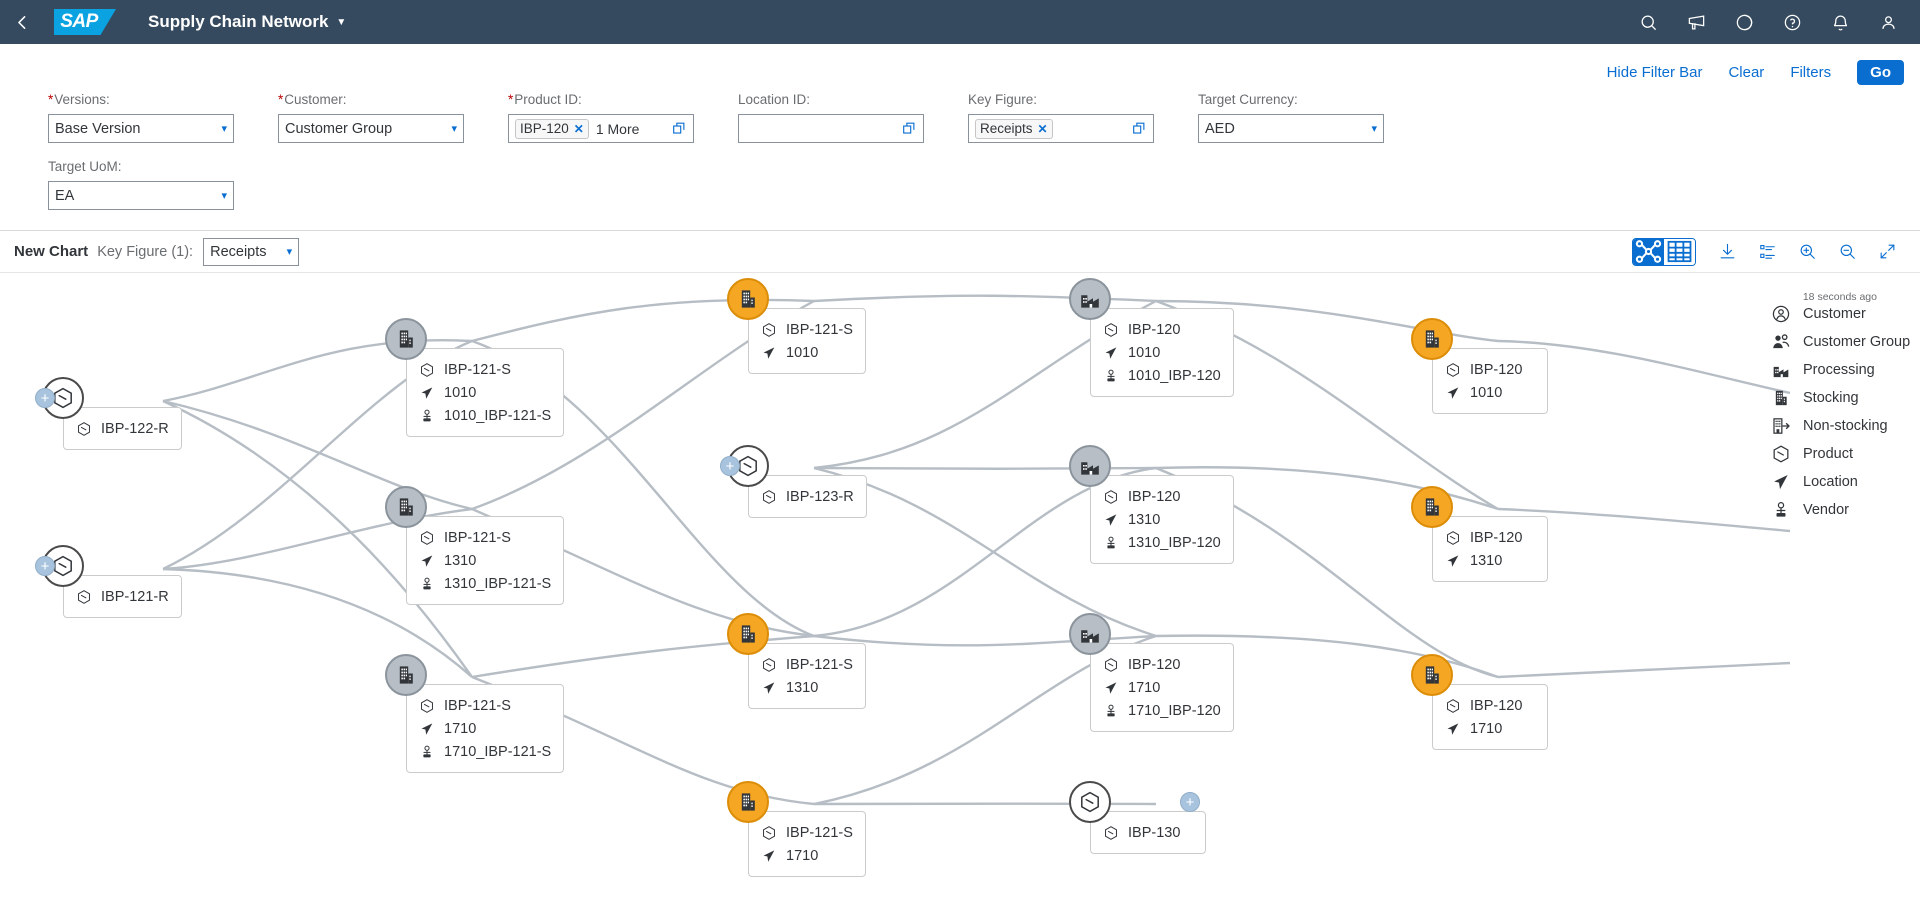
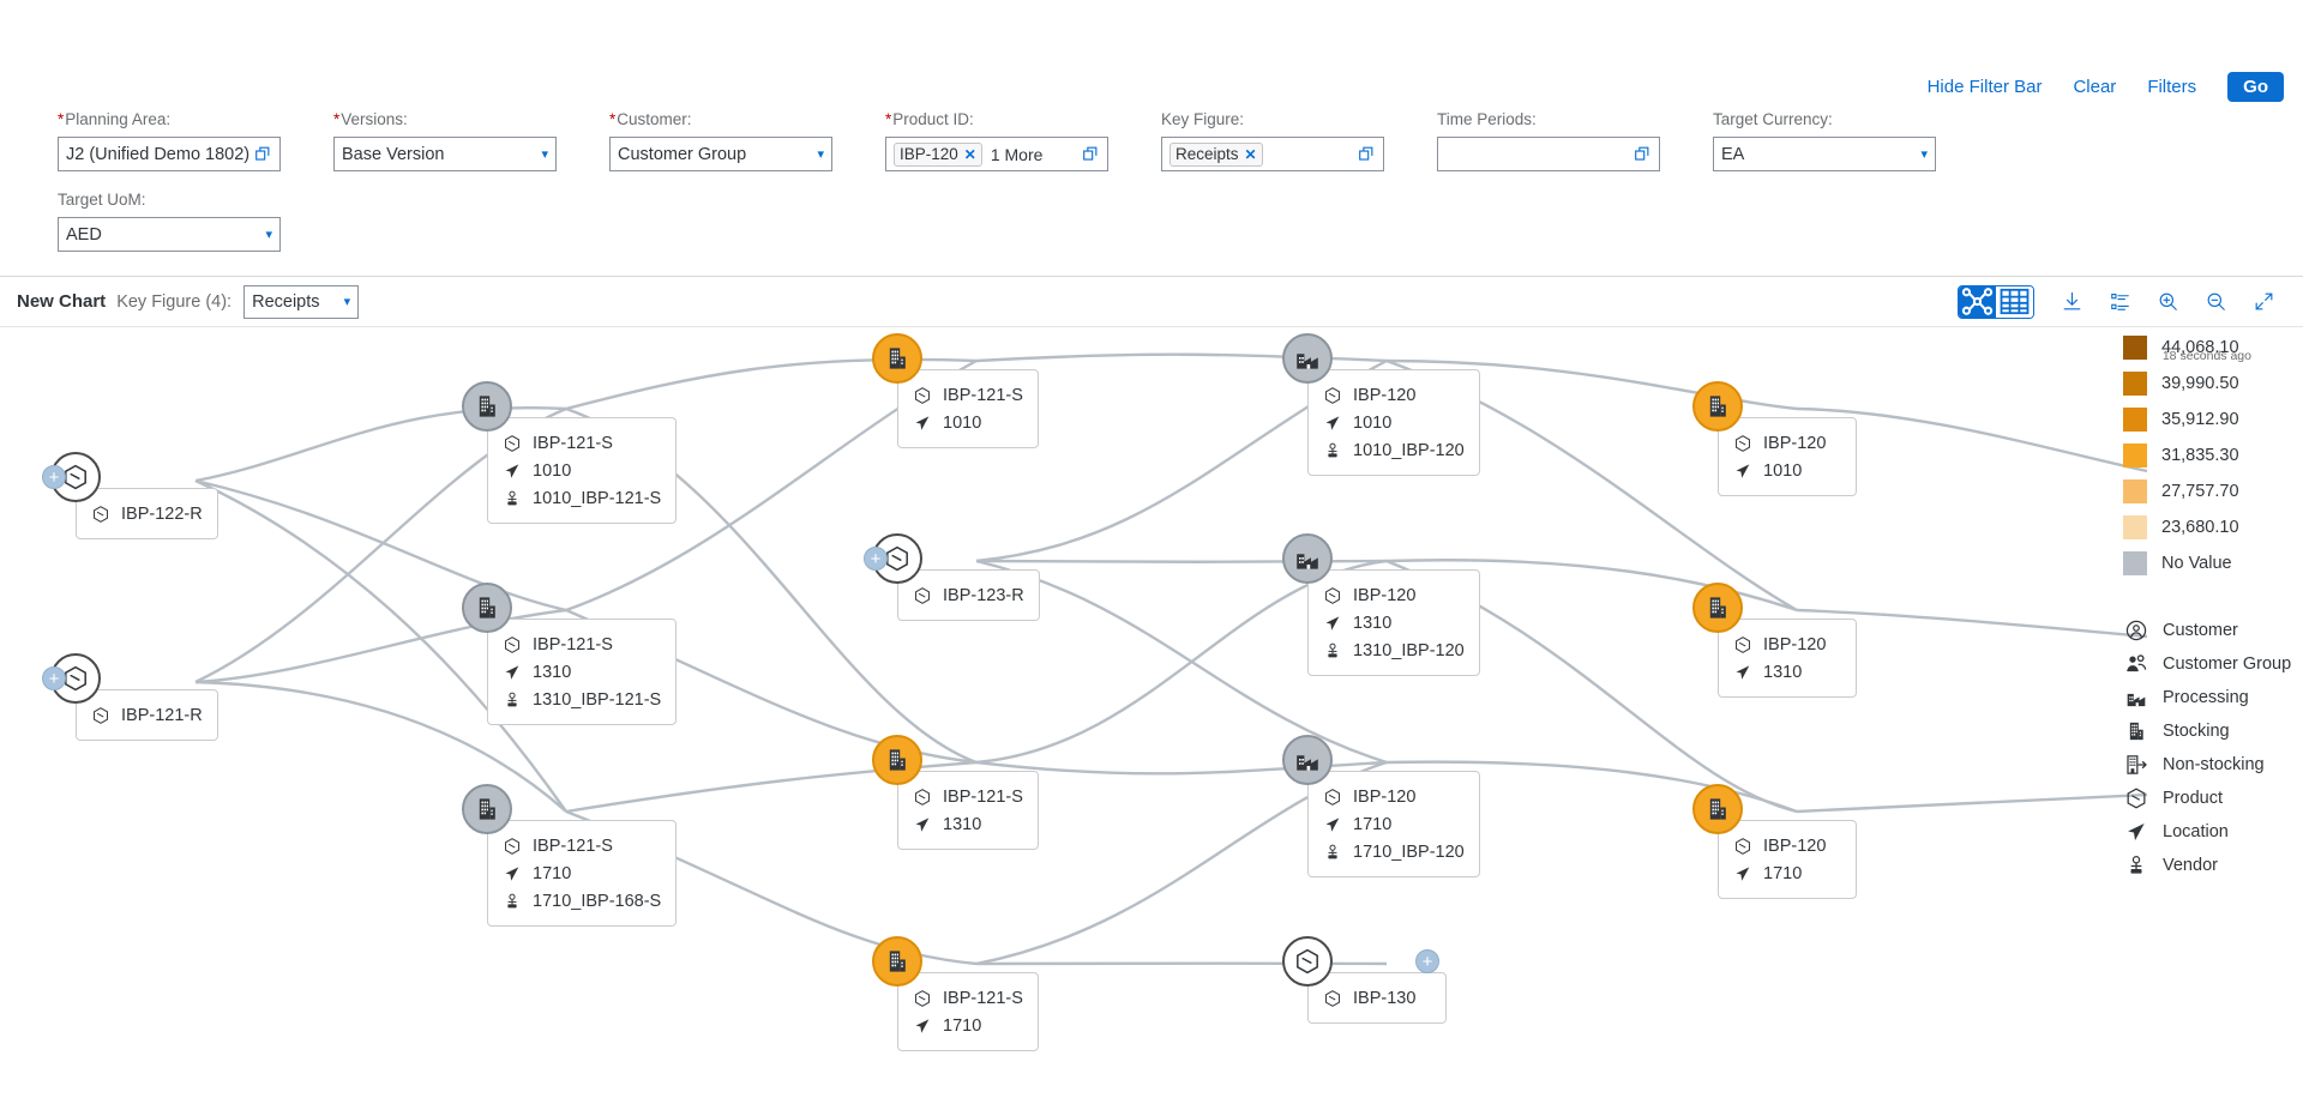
- SAP
- Supply Chain Network
- ▼
  Hide Filter Bar
  Clear
  Filters
  Go
+ *Planning Area:
+ J2 (Unified Demo 1802)
  *Versions:
  Base Version
  ▾
  *Customer:
  Customer Group
  ▾
  *Product ID:
  IBP-120
  ✕
  1 More
- Location ID:
  Key Figure:
  Receipts
  ✕
+ Time Periods:
  Target Currency:
- AED
+ EA
  ▾
  Target UoM:
- EA
+ AED
  ▾
  New Chart
- Key Figure (1):
+ Key Figure (4):
  Receipts
  ▾
  +
  IBP-122-R
  +
  IBP-121-R
  IBP-121-S
  1010
  1010_IBP-121-S
  IBP-121-S
  1310
  1310_IBP-121-S
  IBP-121-S
  1710
- 1710_IBP-121-S
+ 1710_IBP-168-S
  IBP-121-S
  1010
  +
  IBP-123-R
  IBP-121-S
  1310
  IBP-121-S
  1710
  IBP-120
  1010
  1010_IBP-120
  IBP-120
  1310
  1310_IBP-120
  IBP-120
  1710
  1710_IBP-120
  +
  IBP-130
  IBP-120
  1010
  IBP-120
  1310
  IBP-120
  1710
+ 44,068.10
+ 39,990.50
+ 35,912.90
+ 31,835.30
+ 27,757.70
+ 23,680.10
+ No Value
  18 seconds ago
  Customer
  Customer Group
  Processing
  Stocking
  Non-stocking
  Product
  Location
  Vendor
